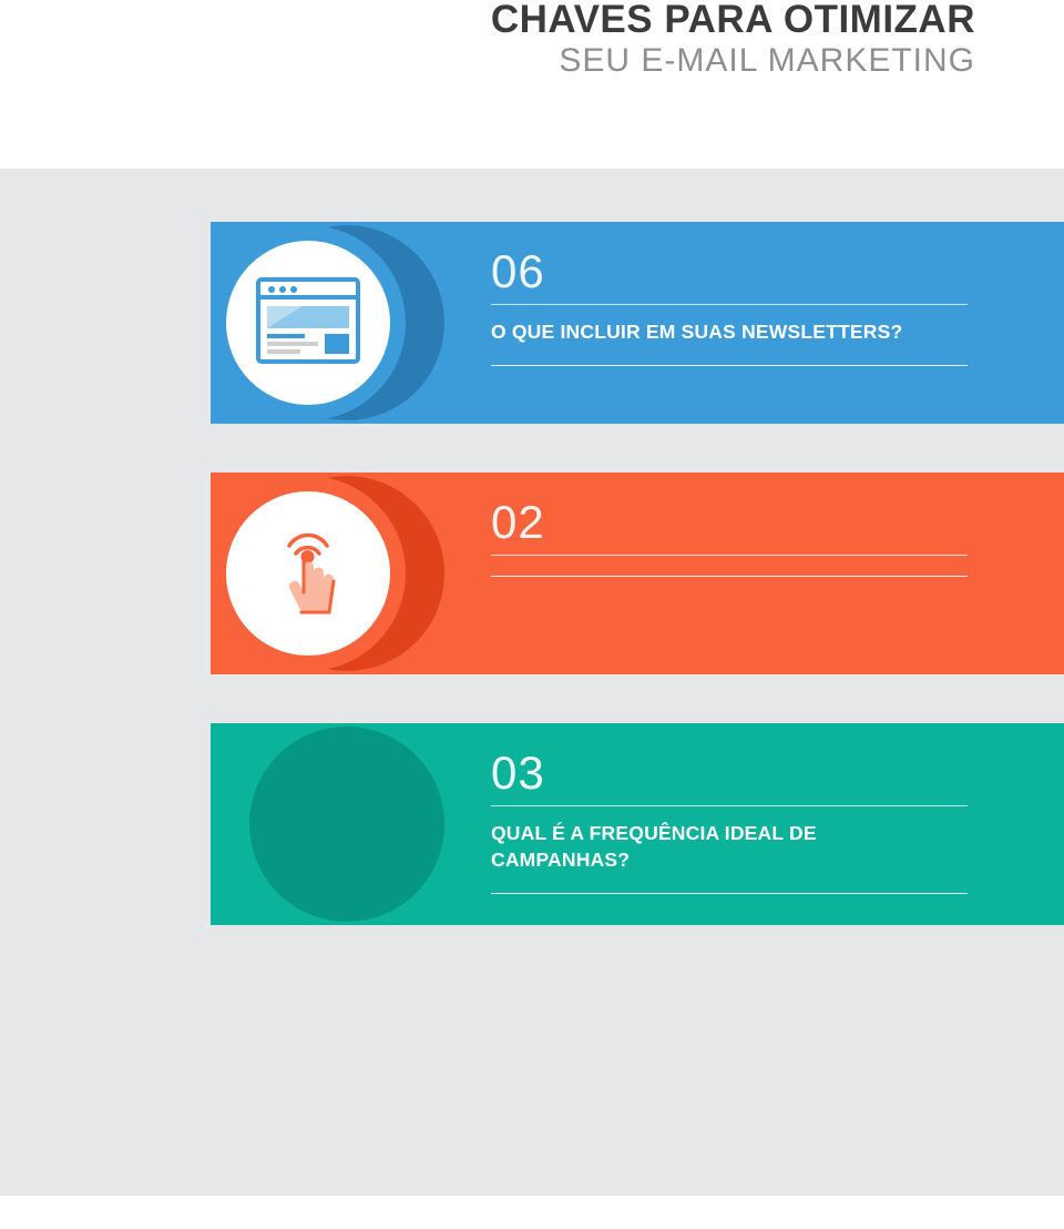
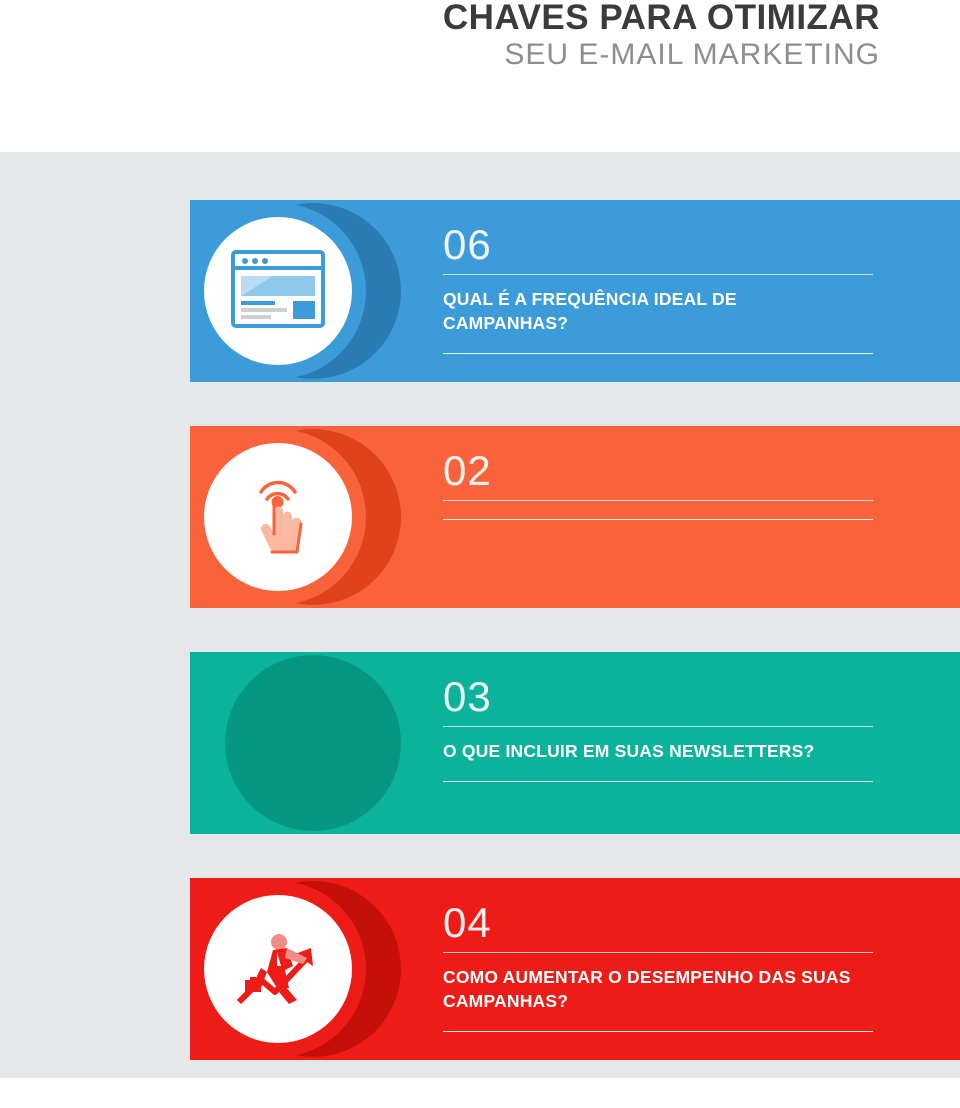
  CHAVES PARA OTIMIZAR
  SEU E-MAIL MARKETING
  06
- O QUE INCLUIR EM SUAS NEWSLETTERS?
+ QUAL É A FREQUÊNCIA IDEAL DE CAMPANHAS?
  02
  03
- QUAL É A FREQUÊNCIA IDEAL DE CAMPANHAS?
+ O QUE INCLUIR EM SUAS NEWSLETTERS?
+ 04
+ COMO AUMENTAR O DESEMPENHO DAS SUAS CAMPANHAS?
